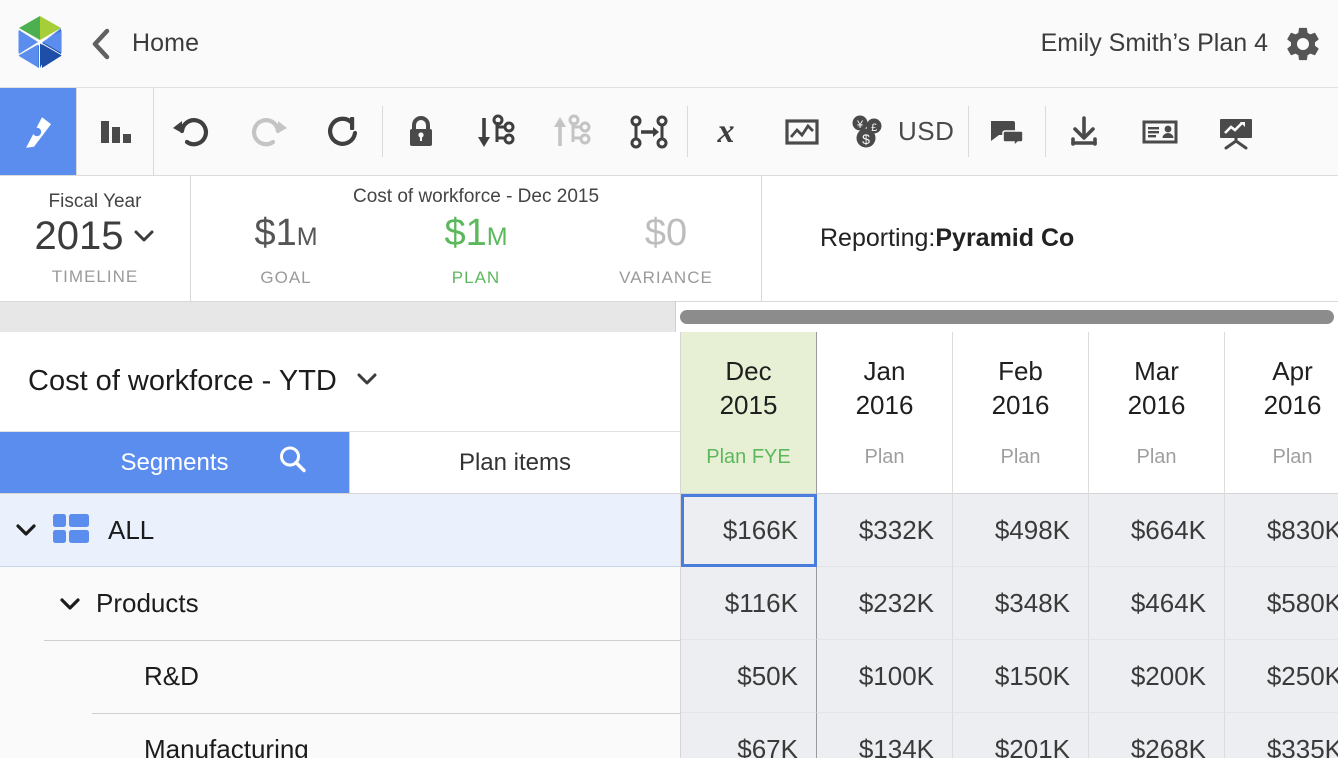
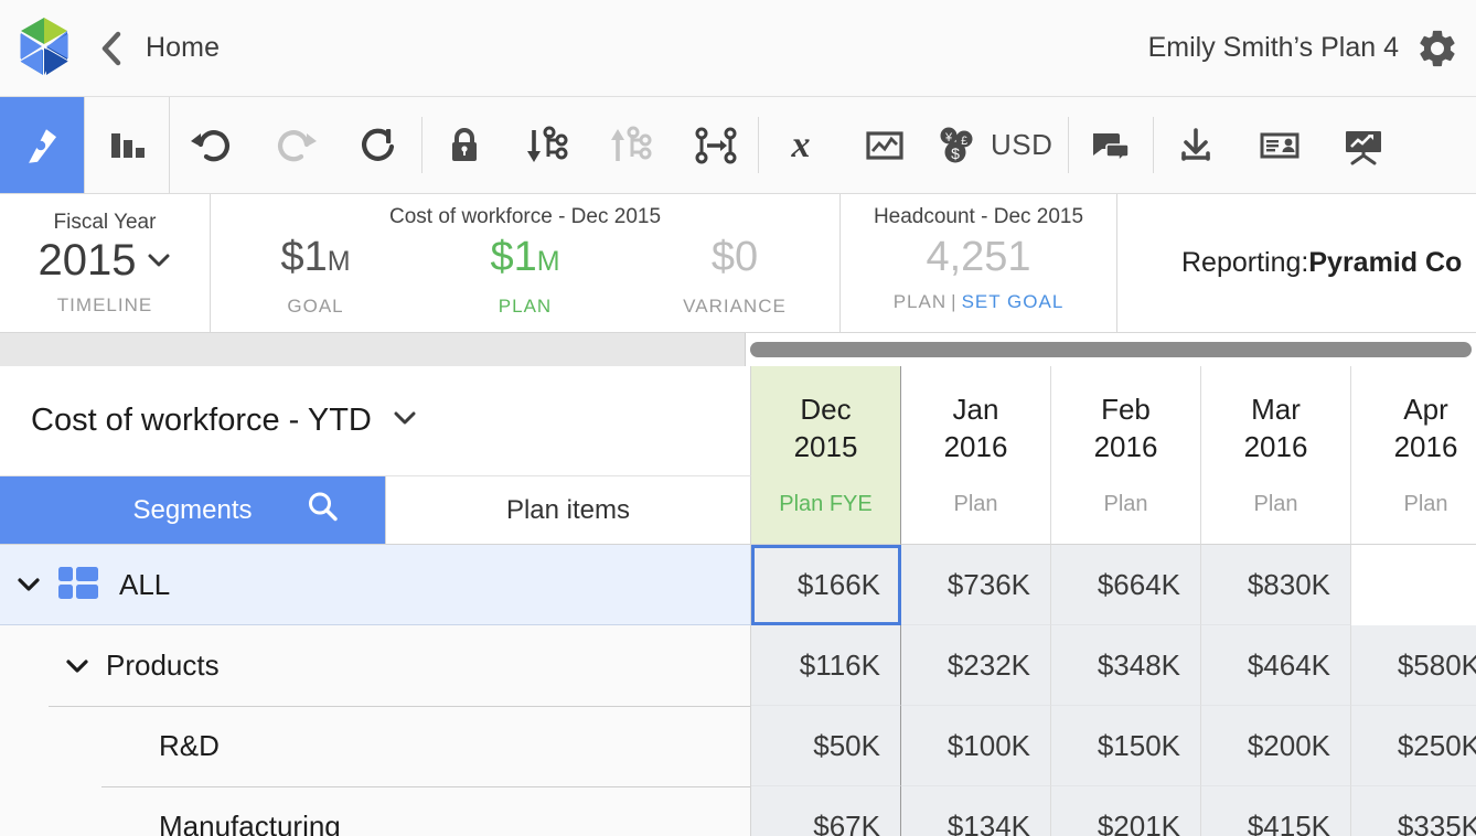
  Home
  Emily Smith’s Plan 4
  x
  ¥
  £
  $
  USD
  Fiscal Year
  2015
  TIMELINE
  Cost of workforce - Dec 2015
  $1M
  GOAL
  $1M
  PLAN
  $0
  VARIANCE
+ Headcount - Dec 2015
+ 4,251
+ PLAN | SET GOAL
  Reporting:
  Pyramid Co
  Cost of workforce - YTD
  Segments
  Plan items
  ALL
  Products
  R&D
  Manufacturing
  Dec
  2015
  Plan FYE
  Jan
  2016
  Plan
  Feb
  2016
  Plan
  Mar
  2016
  Plan
  Apr
  2016
  Plan
  $166K
- $332K
- $498K
+ $736K
  $664K
  $830K
  $116K
  $232K
  $348K
  $464K
  $580K
  $50K
  $100K
  $150K
  $200K
  $250K
  $67K
  $134K
  $201K
- $268K
+ $415K
  $335K
